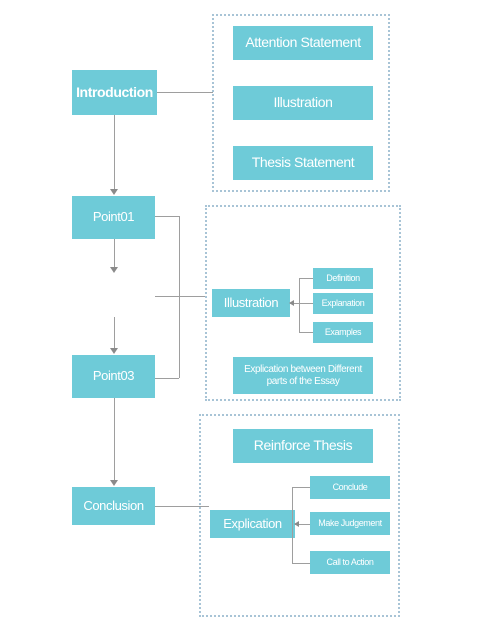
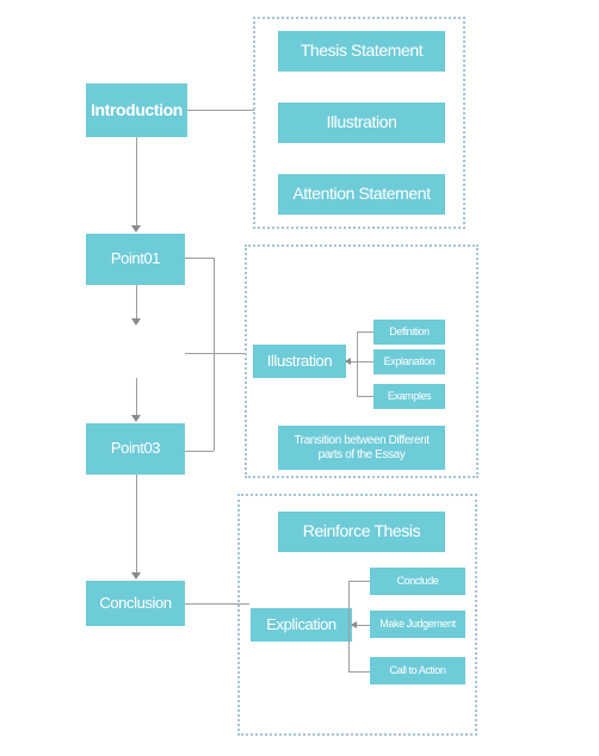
- Attention Statement
+ Thesis Statement
  Illustration
- Thesis Statement
+ Attention Statement
  Illustration
  Definition
  Explanation
  Examples
- Explication between Different parts of the Essay
+ Transition between Different parts of the Essay
  Reinforce Thesis
  Explication
  Conclude
  Make Judgement
  Call to Action
  Introduction
  Point01
  Point03
  Conclusion
